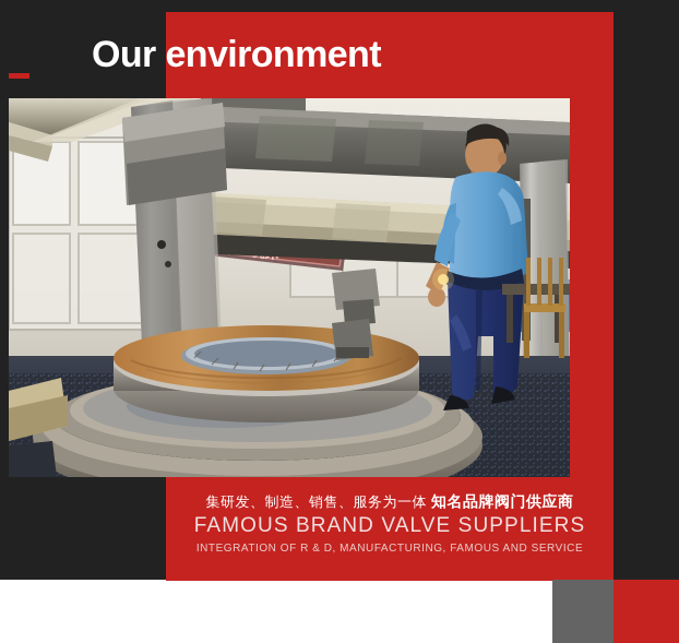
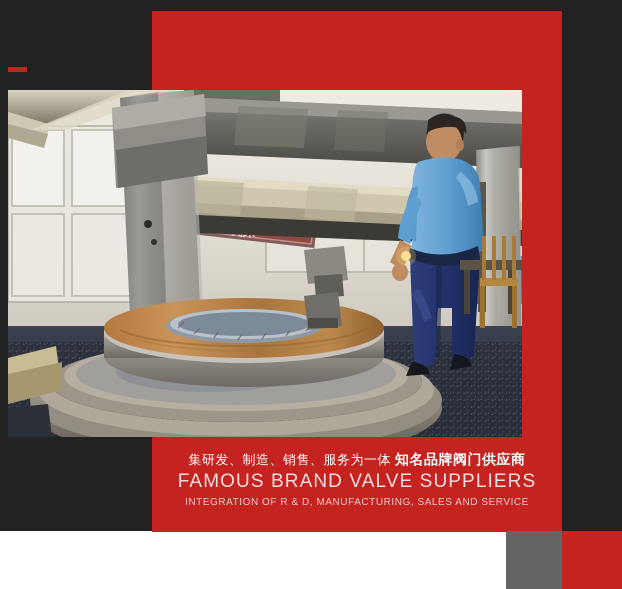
- Our environment
  集研发、制造、销售、服务为一体 知名品牌阀门供应商
  FAMOUS BRAND VALVE SUPPLIERS
- INTEGRATION OF R & D, MANUFACTURING, FAMOUS AND SERVICE
+ INTEGRATION OF R & D, MANUFACTURING, SALES AND SERVICE
